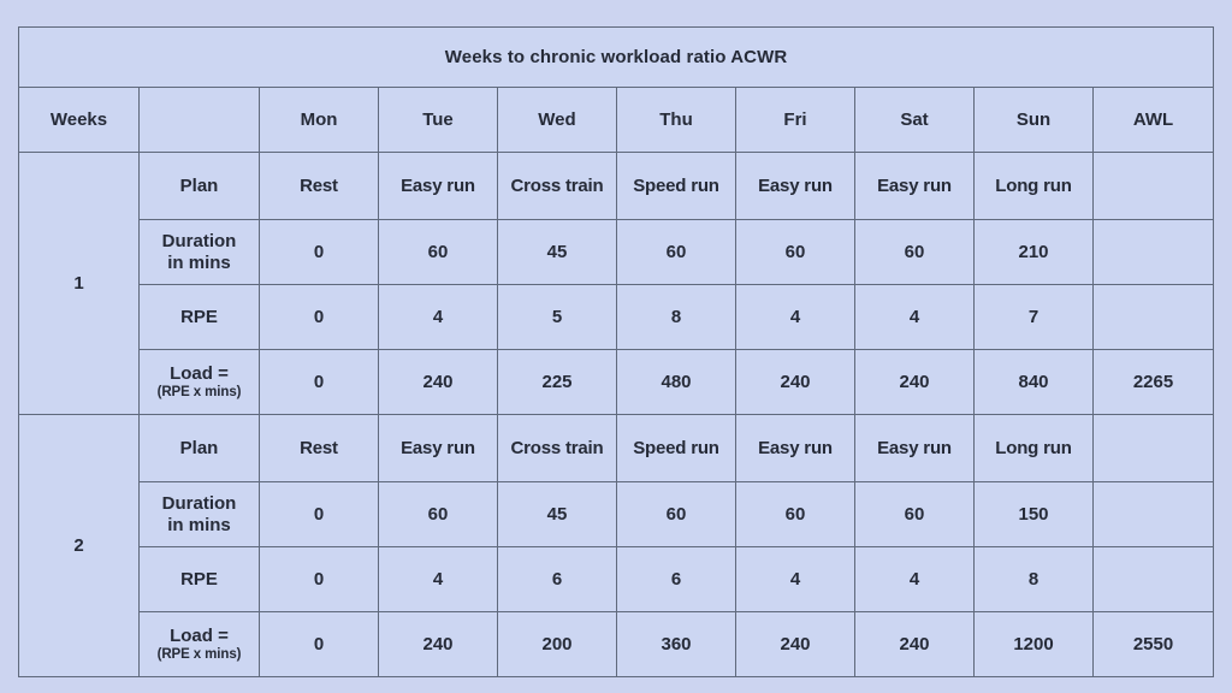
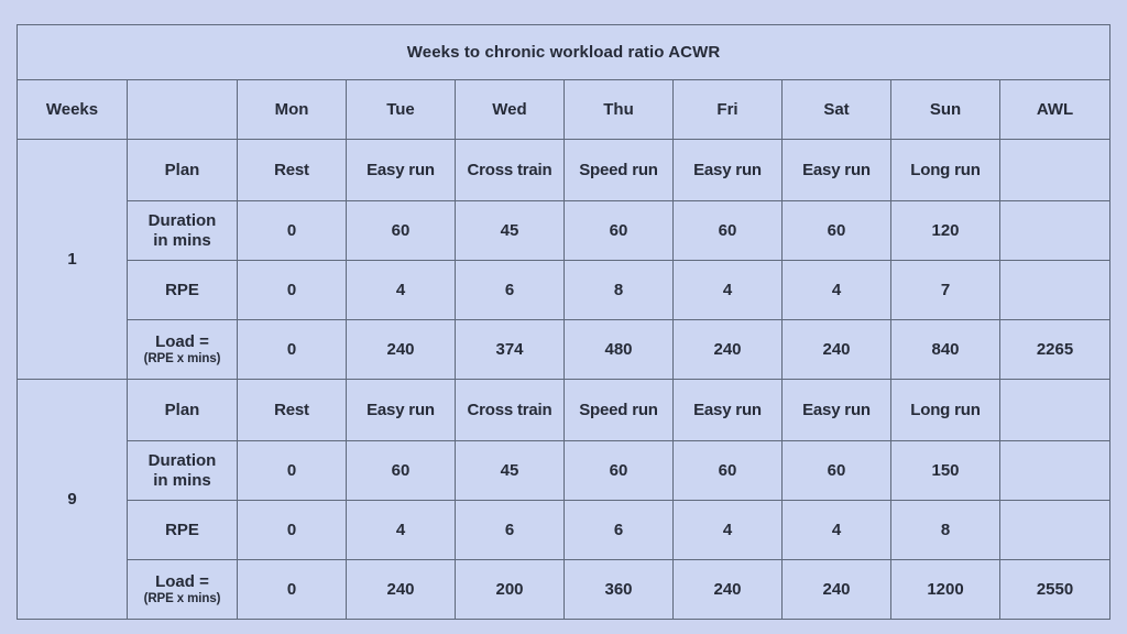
  Weeks to chronic workload ratio ACWR
  Weeks		Mon	Tue	Wed	Thu	Fri	Sat	Sun	AWL
  1	Plan	Rest	Easy run	Cross train	Speed run	Easy run	Easy run	Long run
- Duration in mins	0	60	45	60	60	60	210
+ Duration in mins	0	60	45	60	60	60	120
- RPE	0	4	5	8	4	4	7
+ RPE	0	4	6	8	4	4	7
- Load = (RPE x mins)	0	240	225	480	240	240	840	2265
+ Load = (RPE x mins)	0	240	374	480	240	240	840	2265
- 2	Plan	Rest	Easy run	Cross train	Speed run	Easy run	Easy run	Long run
+ 9	Plan	Rest	Easy run	Cross train	Speed run	Easy run	Easy run	Long run
  Duration in mins	0	60	45	60	60	60	150
  RPE	0	4	6	6	4	4	8
  Load = (RPE x mins)	0	240	200	360	240	240	1200	2550
